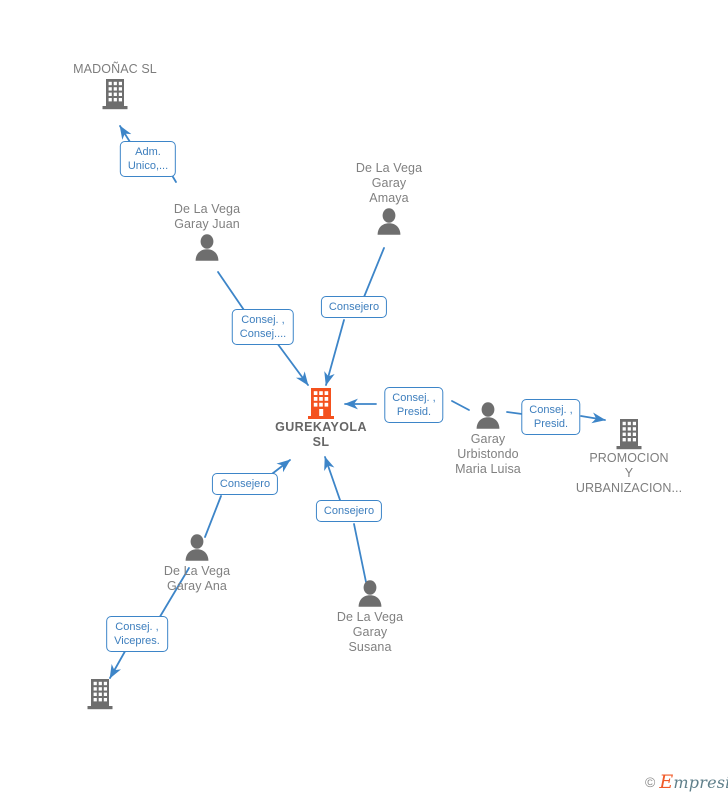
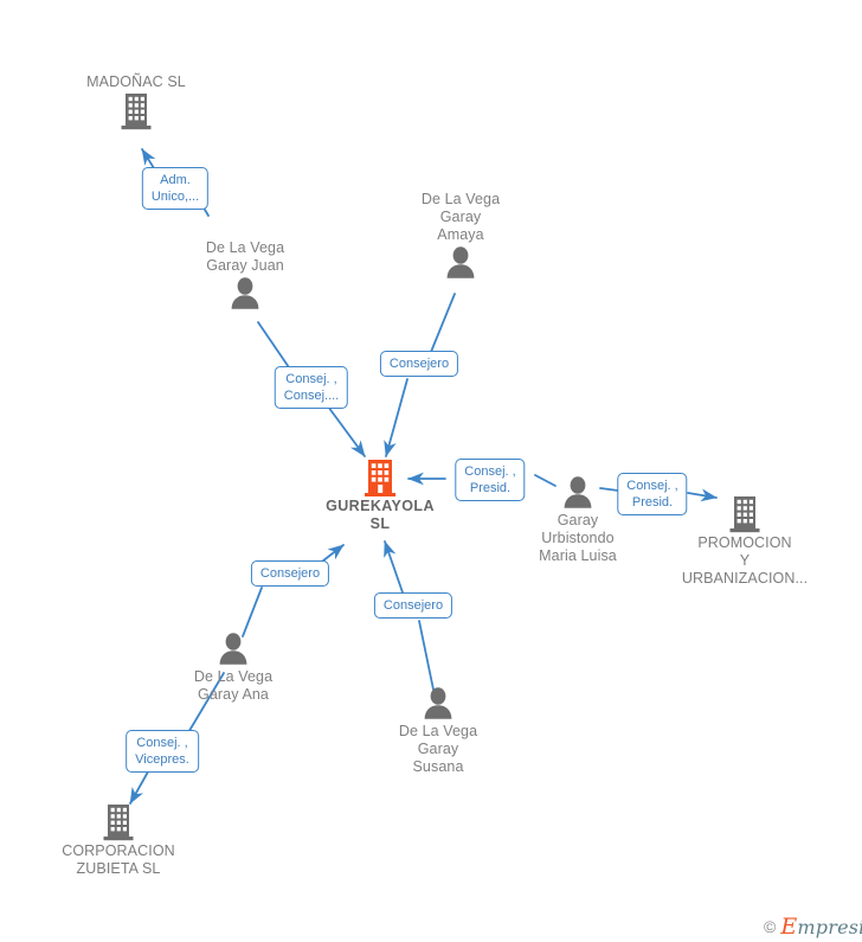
  MADOÑAC SL
  De La Vega
  Garay Juan
  De La Vega
  Garay
  Amaya
  GUREKAYOLA
  SL
  Garay
  Urbistondo
  Maria Luisa
  PROMOCION
  Y
  URBANIZACION...
  De La Vega
  Garay Ana
  De La Vega
  Garay
  Susana
+ CORPORACION
+ ZUBIETA SL
  Adm.
  Unico,...
  Consej. ,
  Consej....
  Consejero
  Consej. ,
  Presid.
  Consej. ,
  Presid.
  Consejero
  Consej. ,
  Vicepres.
  Consejero
  ©
  Empres
